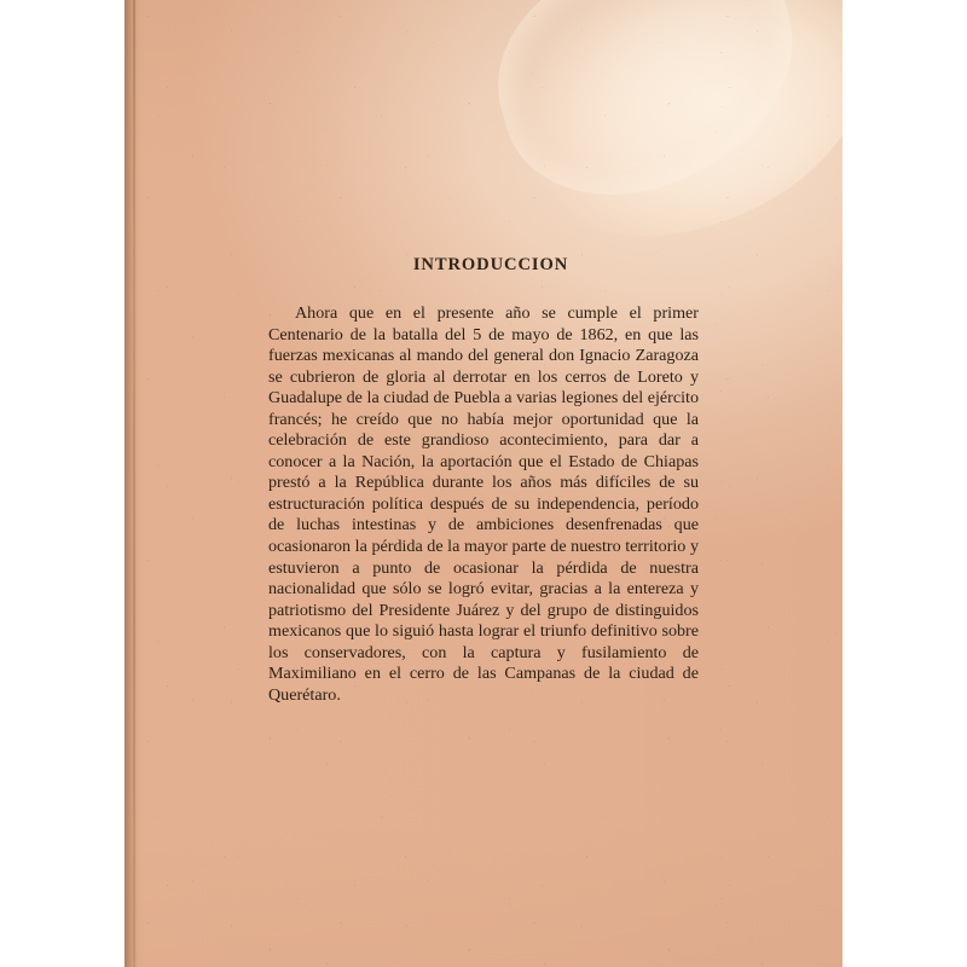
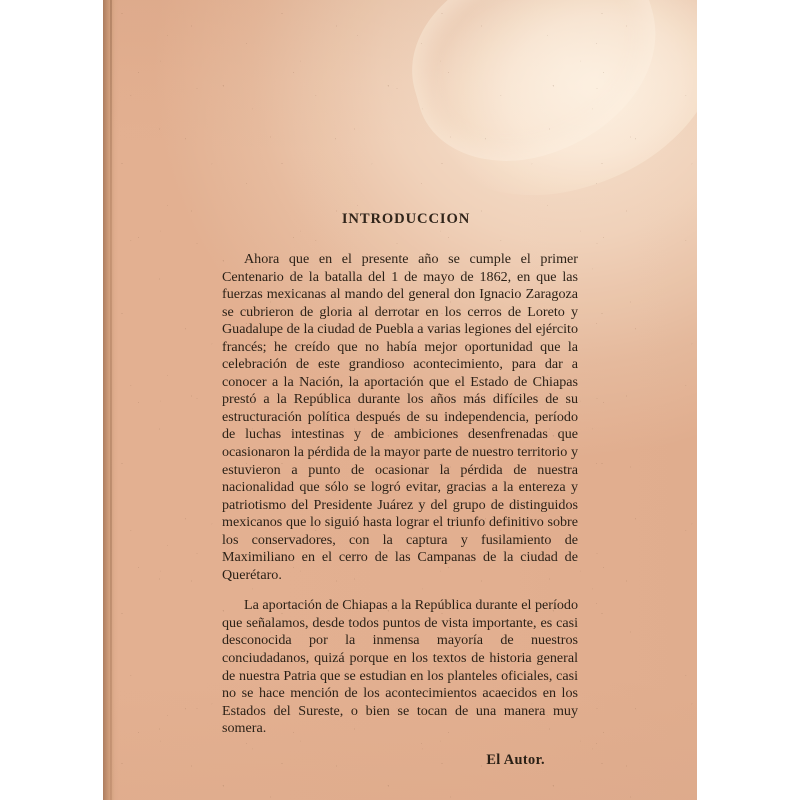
  INTRODUCCION
- Ahora que en el presente año se cumple el primer Centenario de la batalla del 5 de mayo de 1862, en que las fuerzas mexicanas al mando del general don Ignacio Zaragoza se cubrieron de gloria al derrotar en los cerros de Loreto y Guadalupe de la ciudad de Puebla a varias legiones del ejército francés; he creído que no había mejor oportunidad que la celebración de este grandioso acontecimiento, para dar a conocer a la Nación, la aportación que el Estado de Chiapas prestó a la República durante los años más difíciles de su estructuración política después de su independencia, período de luchas intestinas y de ambiciones desenfrenadas que ocasionaron la pérdida de la mayor parte de nuestro territorio y estuvieron a punto de ocasionar la pérdida de nuestra nacionalidad que sólo se logró evitar, gracias a la entereza y patriotismo del Presidente Juárez y del grupo de distinguidos mexicanos que lo siguió hasta lograr el triunfo definitivo sobre los conservadores, con la captura y fusilamiento de Maximiliano en el cerro de las Campanas de la ciudad de Querétaro.
+ Ahora que en el presente año se cumple el primer Centenario de la batalla del 1 de mayo de 1862, en que las fuerzas mexicanas al mando del general don Ignacio Zaragoza se cubrieron de gloria al derrotar en los cerros de Loreto y Guadalupe de la ciudad de Puebla a varias legiones del ejército francés; he creído que no había mejor oportunidad que la celebración de este grandioso acontecimiento, para dar a conocer a la Nación, la aportación que el Estado de Chiapas prestó a la República durante los años más difíciles de su estructuración política después de su independencia, período de luchas intestinas y de ambiciones desenfrenadas que ocasionaron la pérdida de la mayor parte de nuestro territorio y estuvieron a punto de ocasionar la pérdida de nuestra nacionalidad que sólo se logró evitar, gracias a la entereza y patriotismo del Presidente Juárez y del grupo de distinguidos mexicanos que lo siguió hasta lograr el triunfo definitivo sobre los conservadores, con la captura y fusilamiento de Maximiliano en el cerro de las Campanas de la ciudad de Querétaro.
+ La aportación de Chiapas a la República durante el período que señalamos, desde todos puntos de vista importante, es casi desconocida por la inmensa mayoría de nuestros conciudadanos, quizá porque en los textos de historia general de nuestra Patria que se estudian en los planteles oficiales, casi no se hace mención de los acontecimientos acaecidos en los Estados del Sureste, o bien se tocan de una manera muy somera.
+ El Autor.
